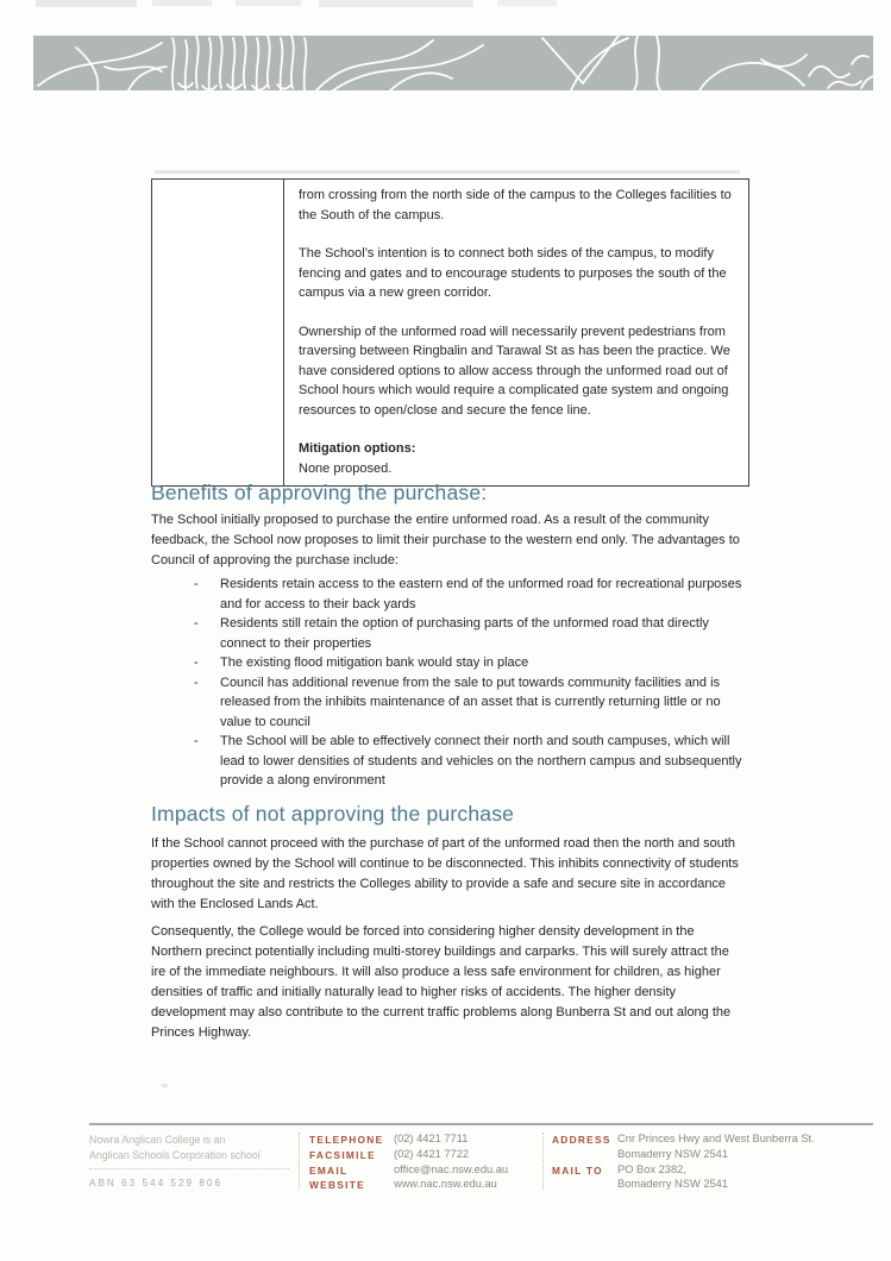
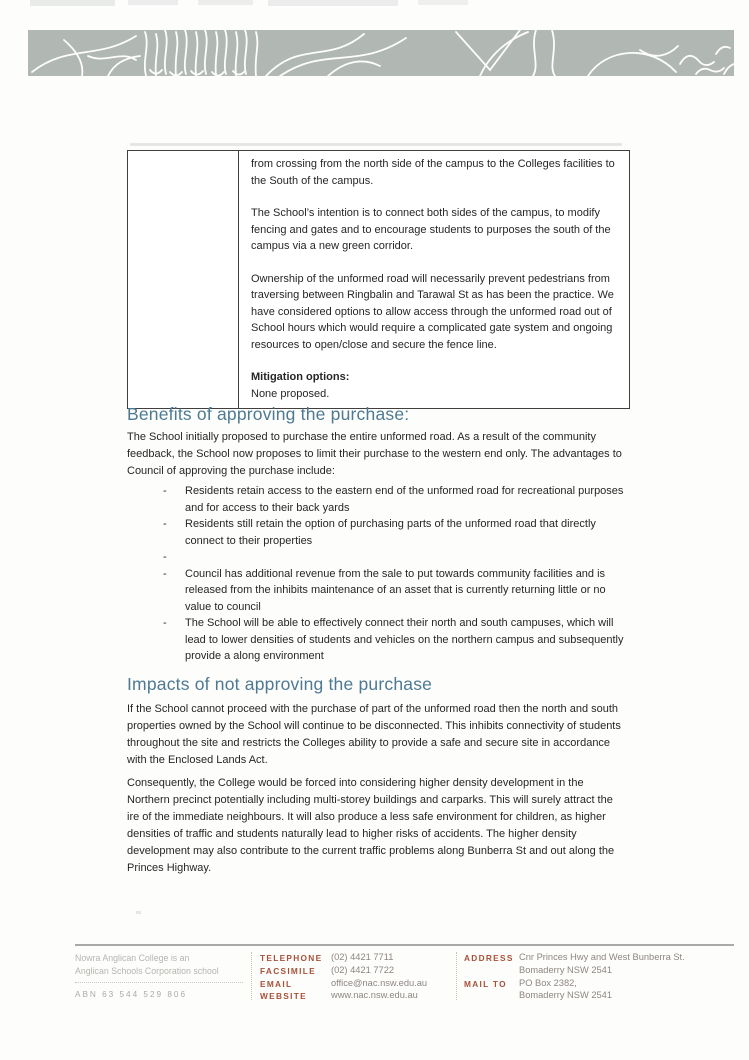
  from crossing from the north side of the campus to the Colleges facilities to the South of the campus.
  The School’s intention is to connect both sides of the campus, to modify fencing and gates and to encourage students to purposes the south of the campus via a new green corridor.
  Ownership of the unformed road will necessarily prevent pedestrians from traversing between Ringbalin and Tarawal St as has been the practice. We have considered options to allow access through the unformed road out of School hours which would require a complicated gate system and ongoing resources to open/close and secure the fence line.
  Mitigation options:
  None proposed.
  Benefits of approving the purchase:
  The School initially proposed to purchase the entire unformed road. As a result of the community feedback, the School now proposes to limit their purchase to the western end only. The advantages to Council of approving the purchase include:
  -
  Residents retain access to the eastern end of the unformed road for recreational purposes and for access to their back yards
  -
  Residents still retain the option of purchasing parts of the unformed road that directly connect to their properties
  -
- The existing flood mitigation bank would stay in place
  -
  Council has additional revenue from the sale to put towards community facilities and is released from the inhibits maintenance of an asset that is currently returning little or no value to council
  -
  The School will be able to effectively connect their north and south campuses, which will lead to lower densities of students and vehicles on the northern campus and subsequently provide a along environment
  Impacts of not approving the purchase
  If the School cannot proceed with the purchase of part of the unformed road then the north and south properties owned by the School will continue to be disconnected. This inhibits connectivity of students throughout the site and restricts the Colleges ability to provide a safe and secure site in accordance with the Enclosed Lands Act.
- Consequently, the College would be forced into considering higher density development in the Northern precinct potentially including multi-storey buildings and carparks. This will surely attract the ire of the immediate neighbours. It will also produce a less safe environment for children, as higher densities of traffic and initially naturally lead to higher risks of accidents. The higher density development may also contribute to the current traffic problems along Bunberra St and out along the Princes Highway.
+ Consequently, the College would be forced into considering higher density development in the Northern precinct potentially including multi-storey buildings and carparks. This will surely attract the ire of the immediate neighbours. It will also produce a less safe environment for children, as higher densities of traffic and students naturally lead to higher risks of accidents. The higher density development may also contribute to the current traffic problems along Bunberra St and out along the Princes Highway.
  Nowra Anglican College is an
  Anglican Schools Corporation school
  ABN 63 544 529 806
  TELEPHONE
  FACSIMILE
  EMAIL
  WEBSITE
  (02) 4421 7711
  (02) 4421 7722
  office@nac.nsw.edu.au
  www.nac.nsw.edu.au
  ADDRESS
  MAIL TO
  Cnr Princes Hwy and West Bunberra St.
  Bomaderry NSW 2541
  PO Box 2382,
  Bomaderry NSW 2541
